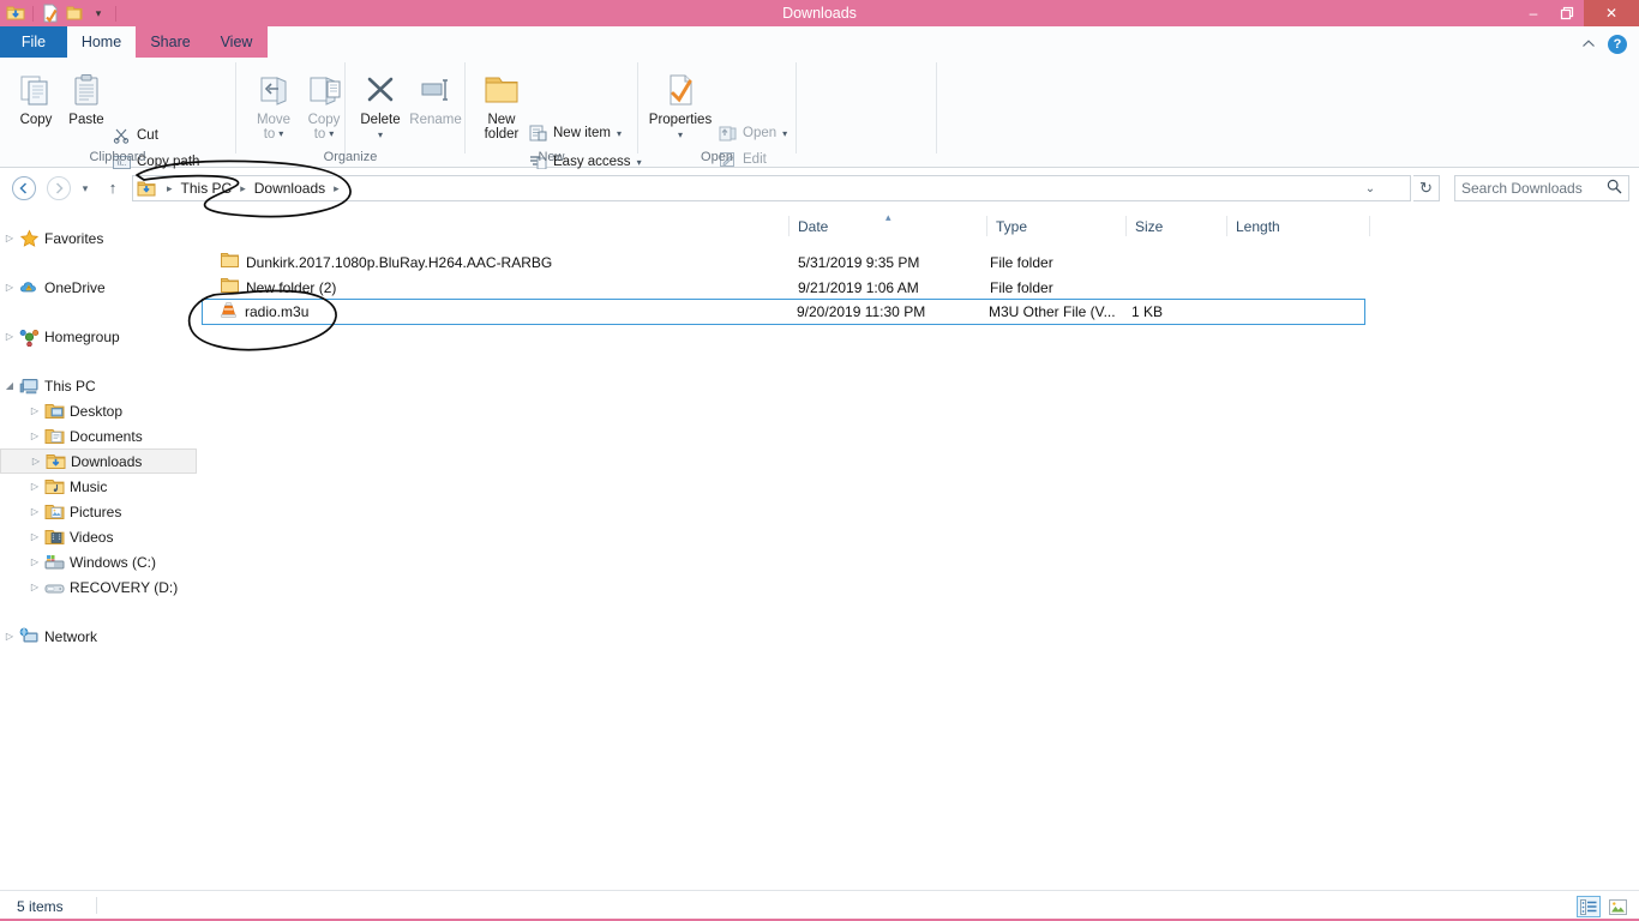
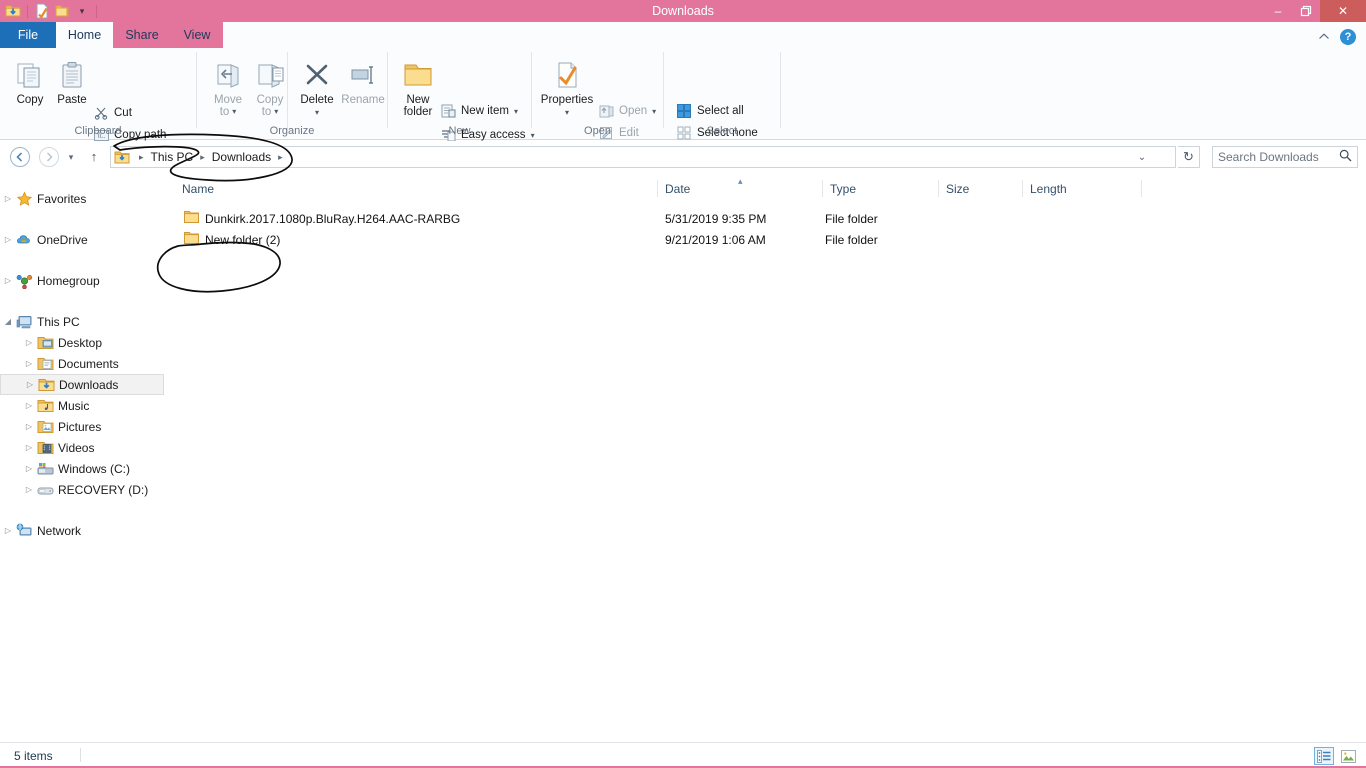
  ▾
  Downloads
  –
  ✕
  File
  Home
  Share
  View
  ?
  Copy
  Paste
  Cut
  Copy pa
  Clipboard
  Move
  to
  ▾
  Copy
  to
  ▾
  Delete
  ▾
  Rename
  Organize
  New
  folder
  New item
  ▾
  Easy access
  ▾
  New
  Properties
  ▾
  Open
  ▾
  Edit
  Open
+ Select all
+ Select none
+ Select
  ▾
  ↑
  ▸
  This PC
  ▸
  Downloads
  ▸
  ⌄
  ↻
  Search Downloads
  ▷
  Favorites
  ▷
  OneDrive
  ▷
  Homegroup
  ◢
  This PC
  ▷
  Desktop
  ▷
  Documents
  ▷
  Downloads
  ▷
  Music
  ▷
  Pictures
  ▷
  Videos
  ▷
  Windows (C:)
  ▷
  RECOVERY (D:)
  ▷
  Network
+ Name
  Date
  Type
  Size
  Length
  ▴
  Dunkirk.2017.1080p.BluRay.H264.AAC-RARBG
  5/31/2019 9:35 PM
  File folder
  New folder (2)
  9/21/2019 1:06 AM
  File folder
- radio.m3u
- 9/20/2019 11:30 PM
- M3U Other File (V...
- 1 KB
  5 items
